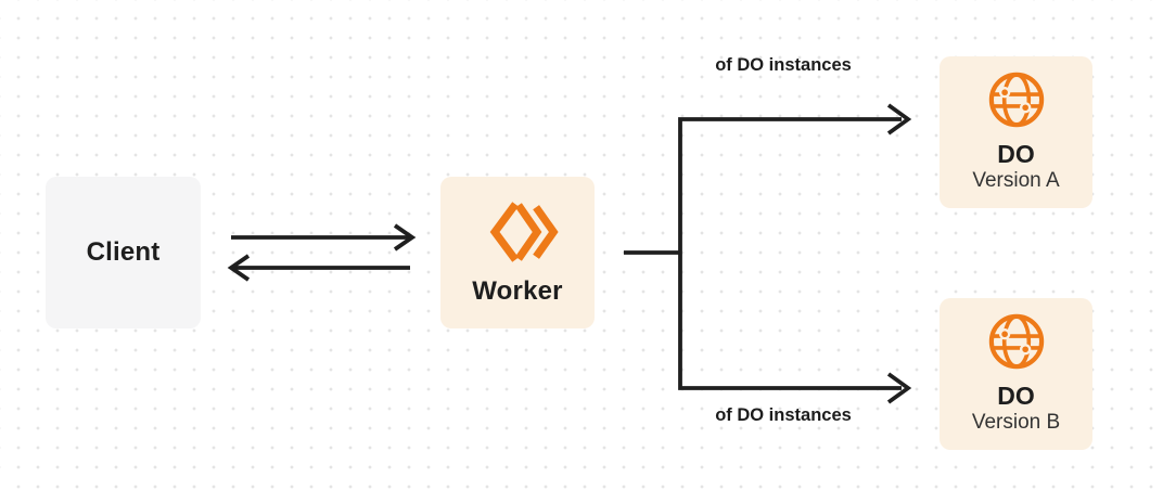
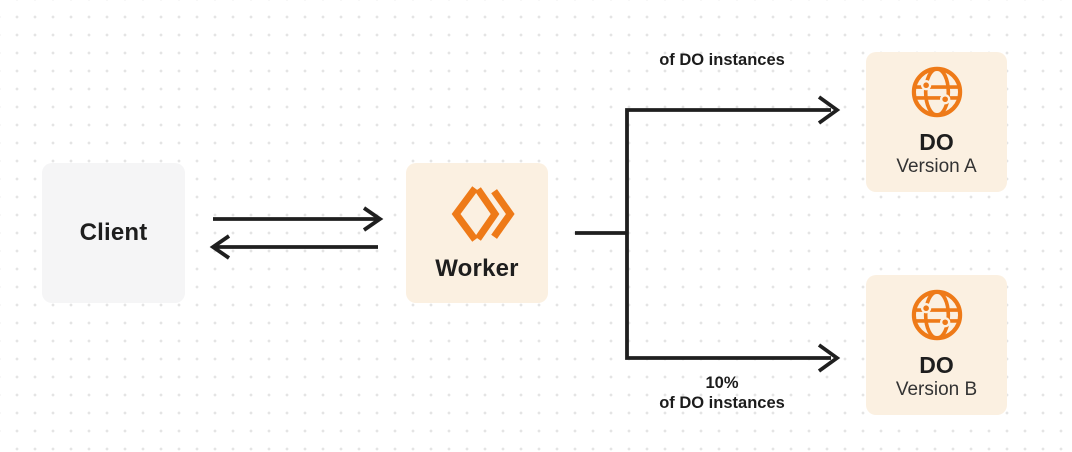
  Client
  Worker
  DO
  Version A
  DO
  Version B
  of DO instances
+ 10%
  of DO instances
